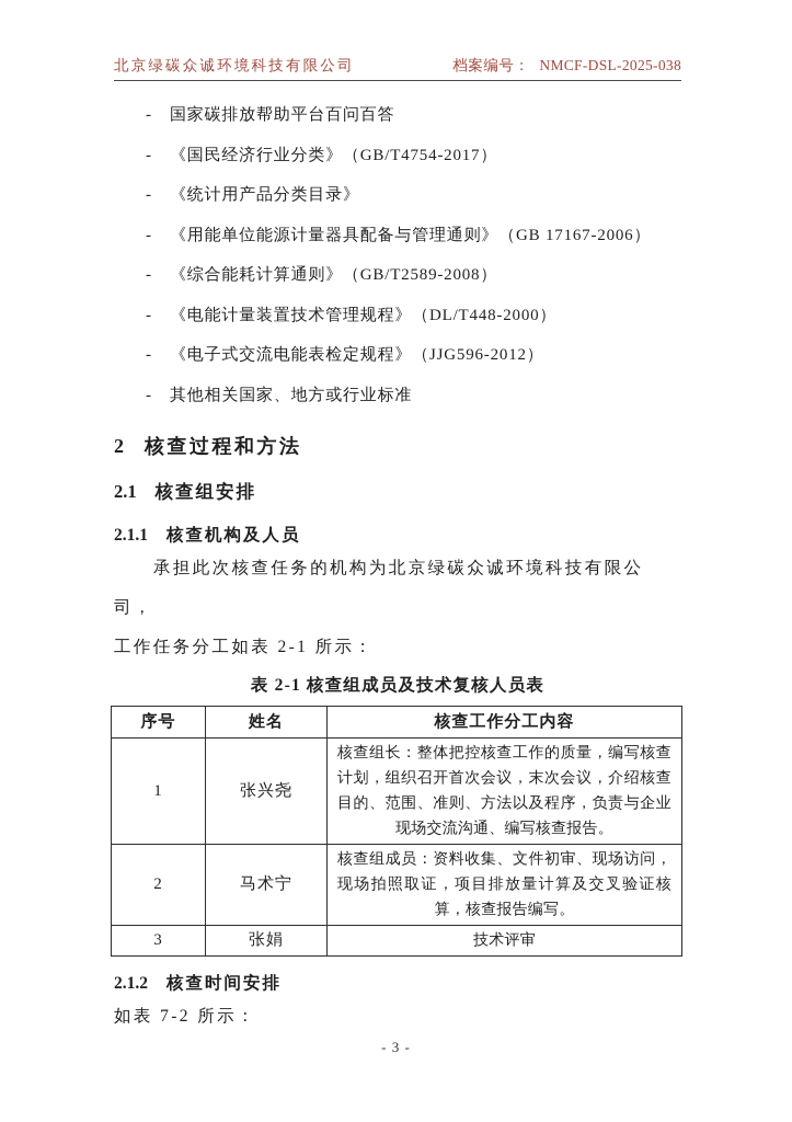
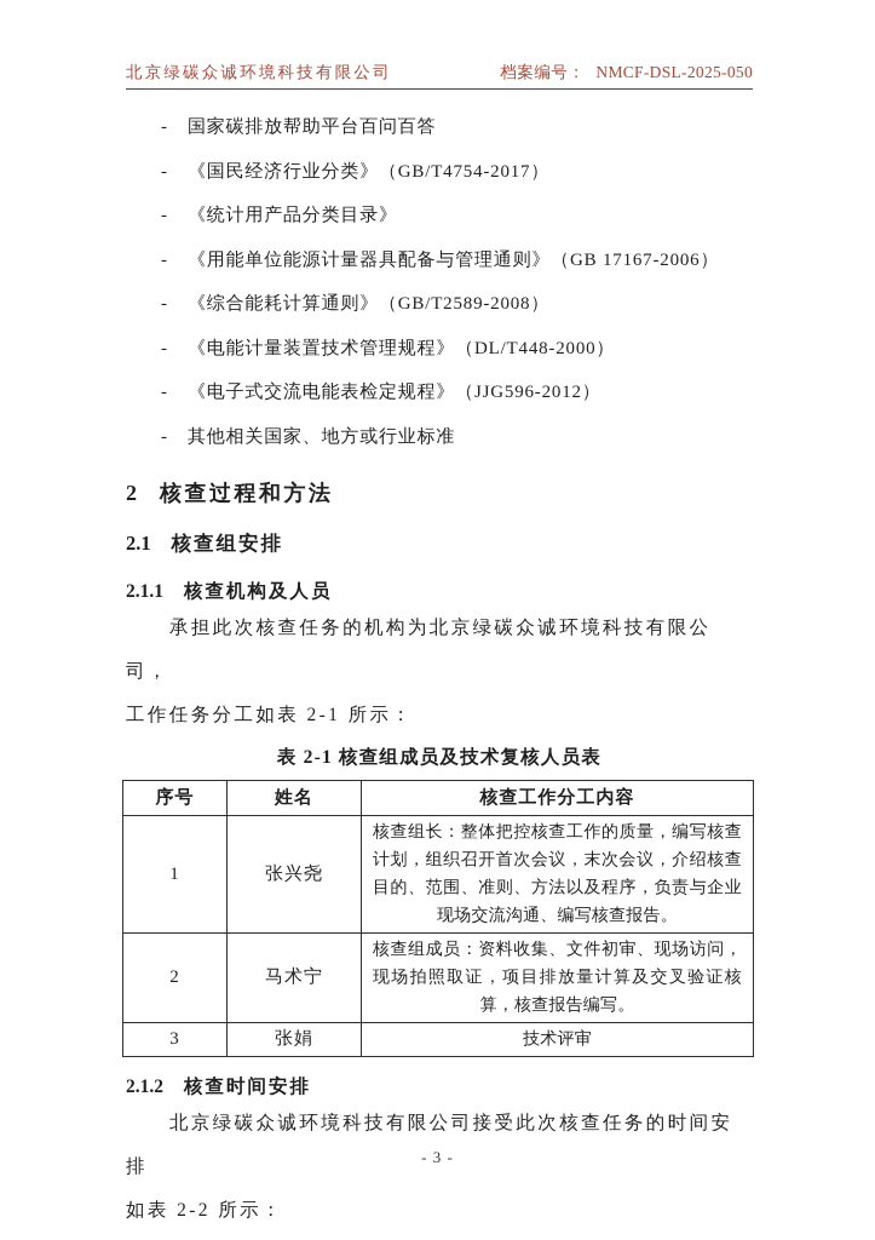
  北京绿碳众诚环境科技有限公司
  档案编号：
- NMCF-DSL-2025-038
+ NMCF-DSL-2025-050
  - 国家碳排放帮助平台百问百答
  - 《国民经济行业分类》（GB/T4754-2017）
  - 《统计用产品分类目录》
  - 《用能单位能源计量器具配备与管理通则》（GB 17167-2006）
  - 《综合能耗计算通则》（GB/T2589-2008）
  - 《电能计量装置技术管理规程》（DL/T448-2000）
  - 《电子式交流电能表检定规程》（JJG596-2012）
  - 其他相关国家、地方或行业标准
  2 核查过程和方法
  2.1 核查组安排
  2.1.1 核查机构及人员
  承担此次核查任务的机构为北京绿碳众诚环境科技有限公司，
  工作任务分工如表 2-1 所示：
  表 2-1 核查组成员及技术复核人员表
  序号	姓名	核查工作分工内容
  1	张兴尧	核查组长：整体把控核查工作的质量，编写核查计划，组织召开首次会议，末次会议，介绍核查目的、范围、准则、方法以及程序，负责与企业现场交流沟通、编写核查报告。
  2	马术宁	核查组成员：资料收集、文件初审、现场访问，现场拍照取证，项目排放量计算及交叉验证核算，核查报告编写。
  3	张娟	技术评审
  2.1.2 核查时间安排
+ 北京绿碳众诚环境科技有限公司接受此次核查任务的时间安排
- 如表 7-2 所示：
+ 如表 2-2 所示：
  - 3 -
